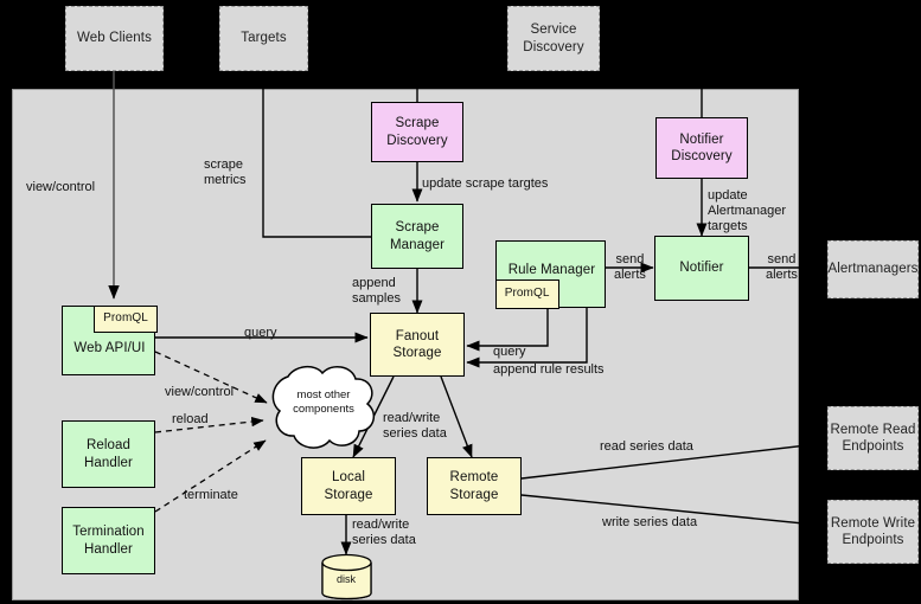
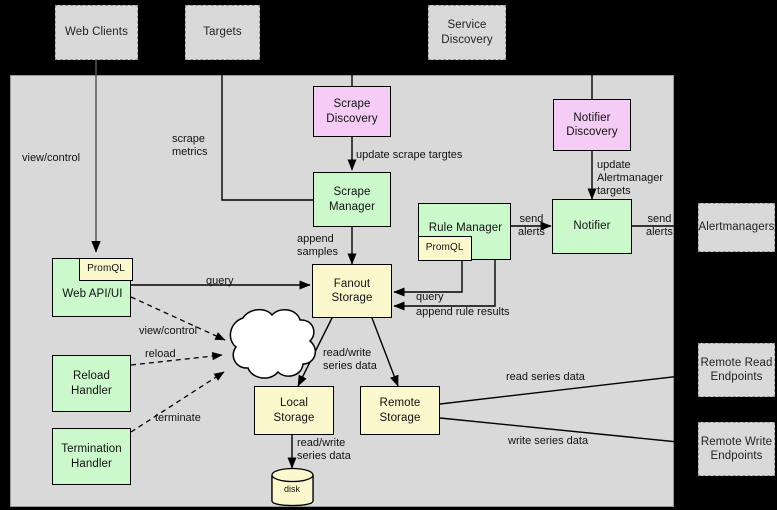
  Web Clients
  Targets
  Service
  Discovery
  Alertmanagers
  Remote Read
  Endpoints
  Remote Write
  Endpoints
  Scrape
  Discovery
  Notifier
  Discovery
  Scrape
  Manager
  Rule Manager
  PromQL
  Notifier
  Web API/UI
  PromQL
  Reload
  Handler
  Termination
  Handler
  Fanout
  Storage
  Local
  Storage
  Remote
  Storage
- most other
- components
  disk
  view/control
  scrape
  metrics
  update scrape targtes
  update
  Alertmanager
  targets
  send
  alerts
  send
  alerts
  append
  samples
  query
  query
  append rule results
  view/control
  reload
  terminate
  read/write
  series data
  read/write
  series data
  read series data
  write series data
